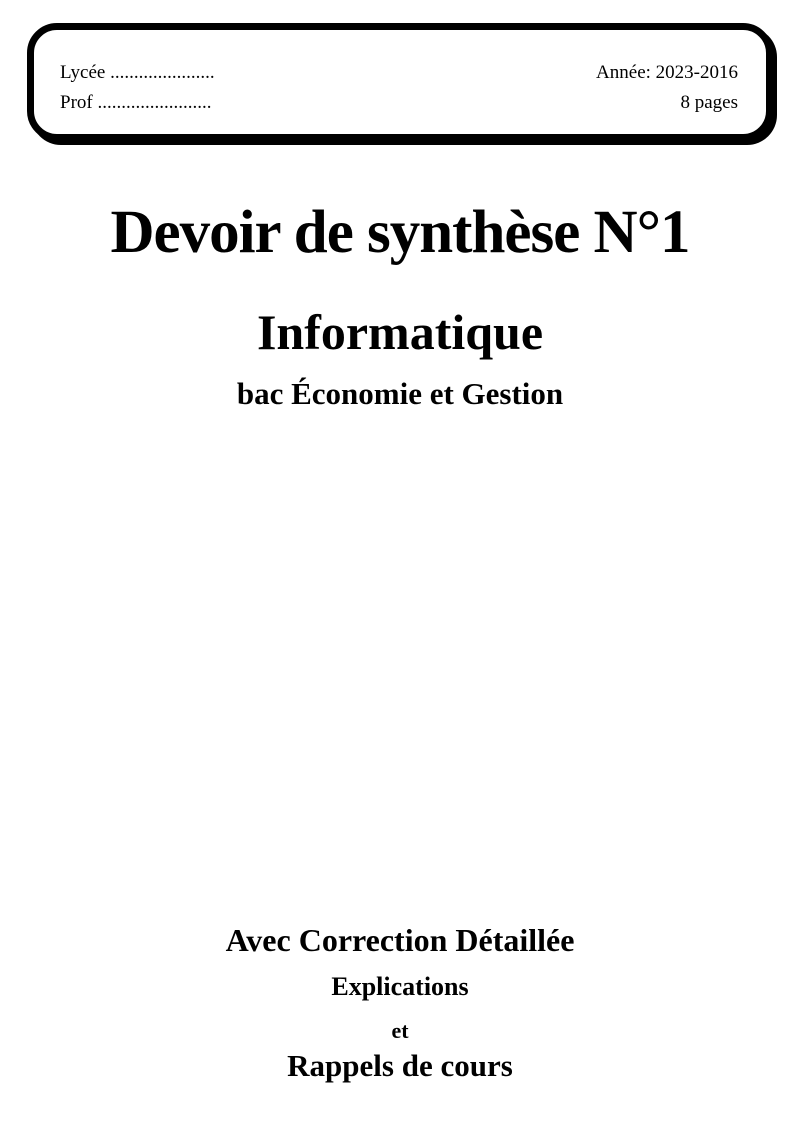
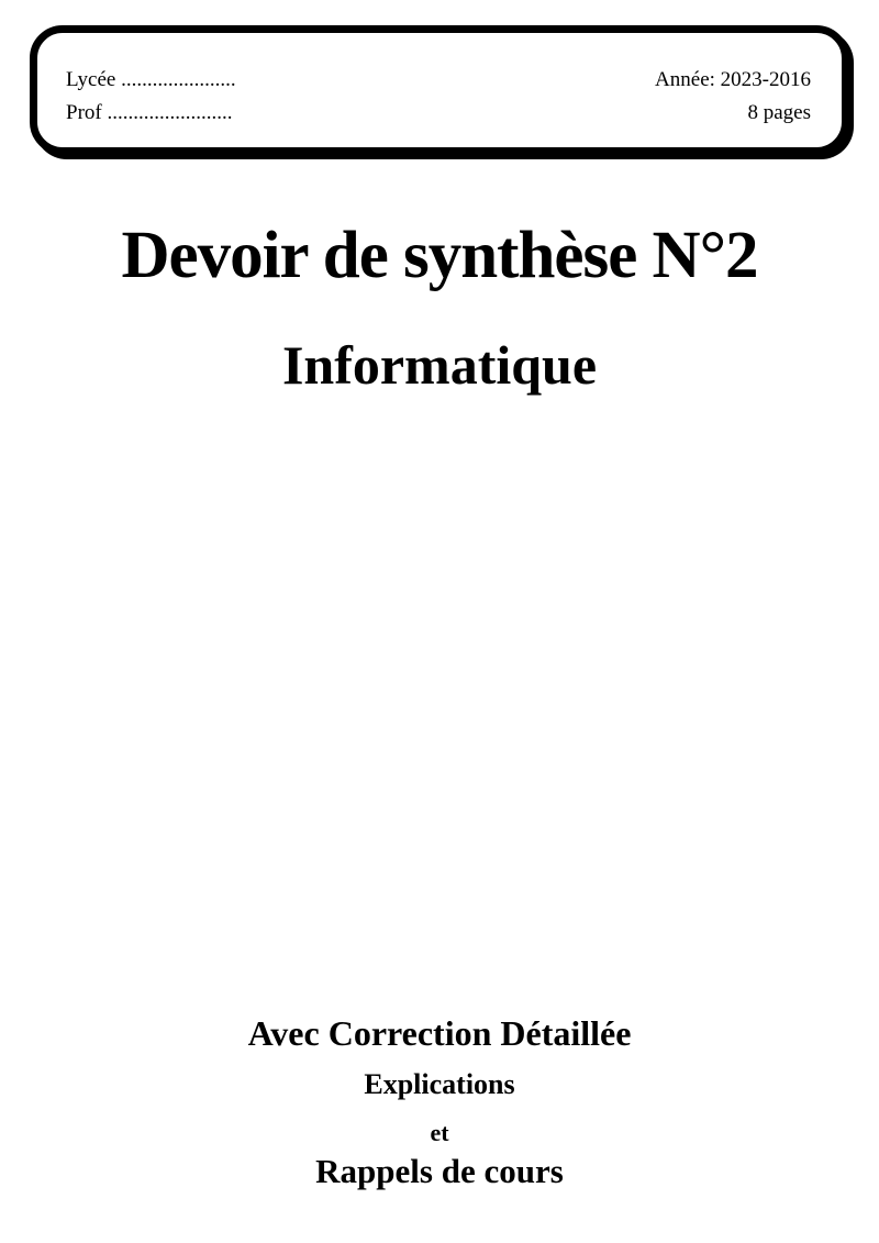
  Lycée ......................
  Année: 2023-2016
  Prof ........................
  8 pages
- Devoir de synthèse N°1
+ Devoir de synthèse N°2
  Informatique
- bac Économie et Gestion
  Avec Correction Détaillée
  Explications
  et
  Rappels de cours
